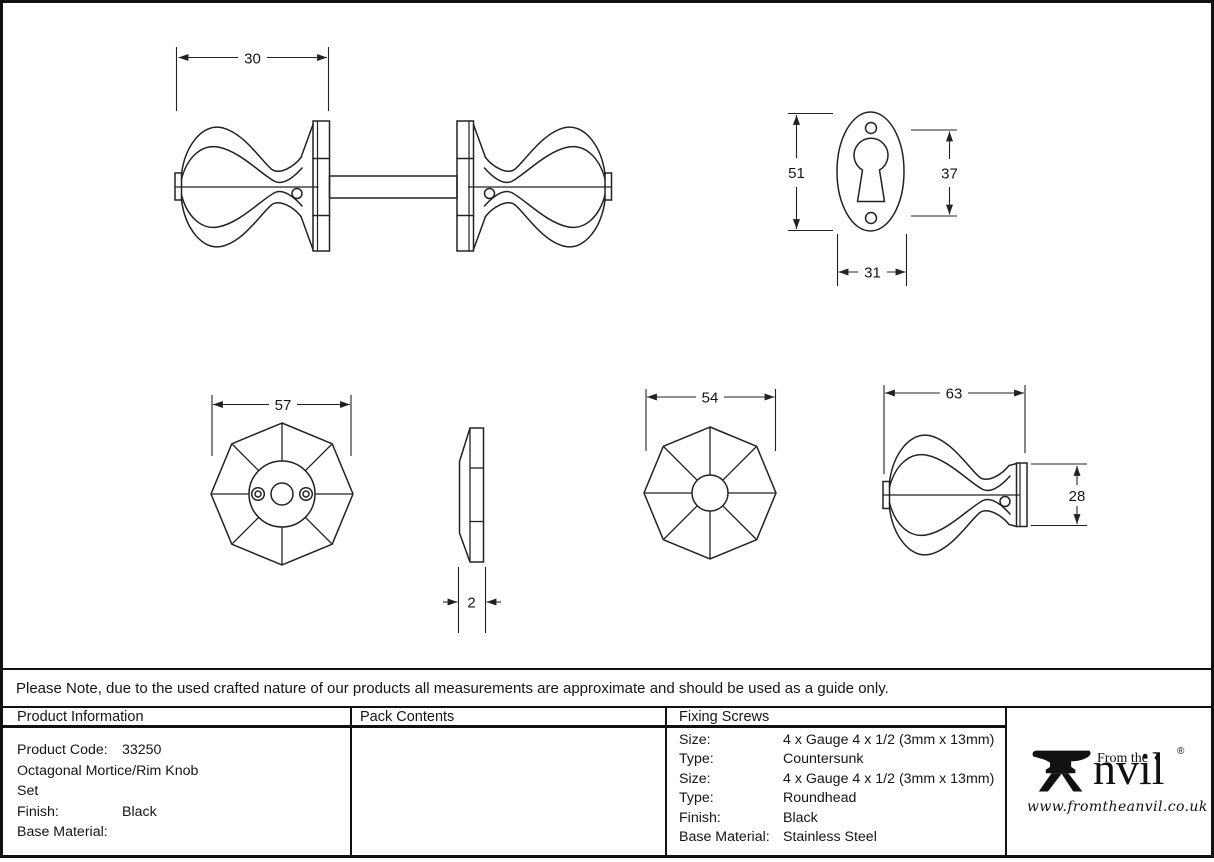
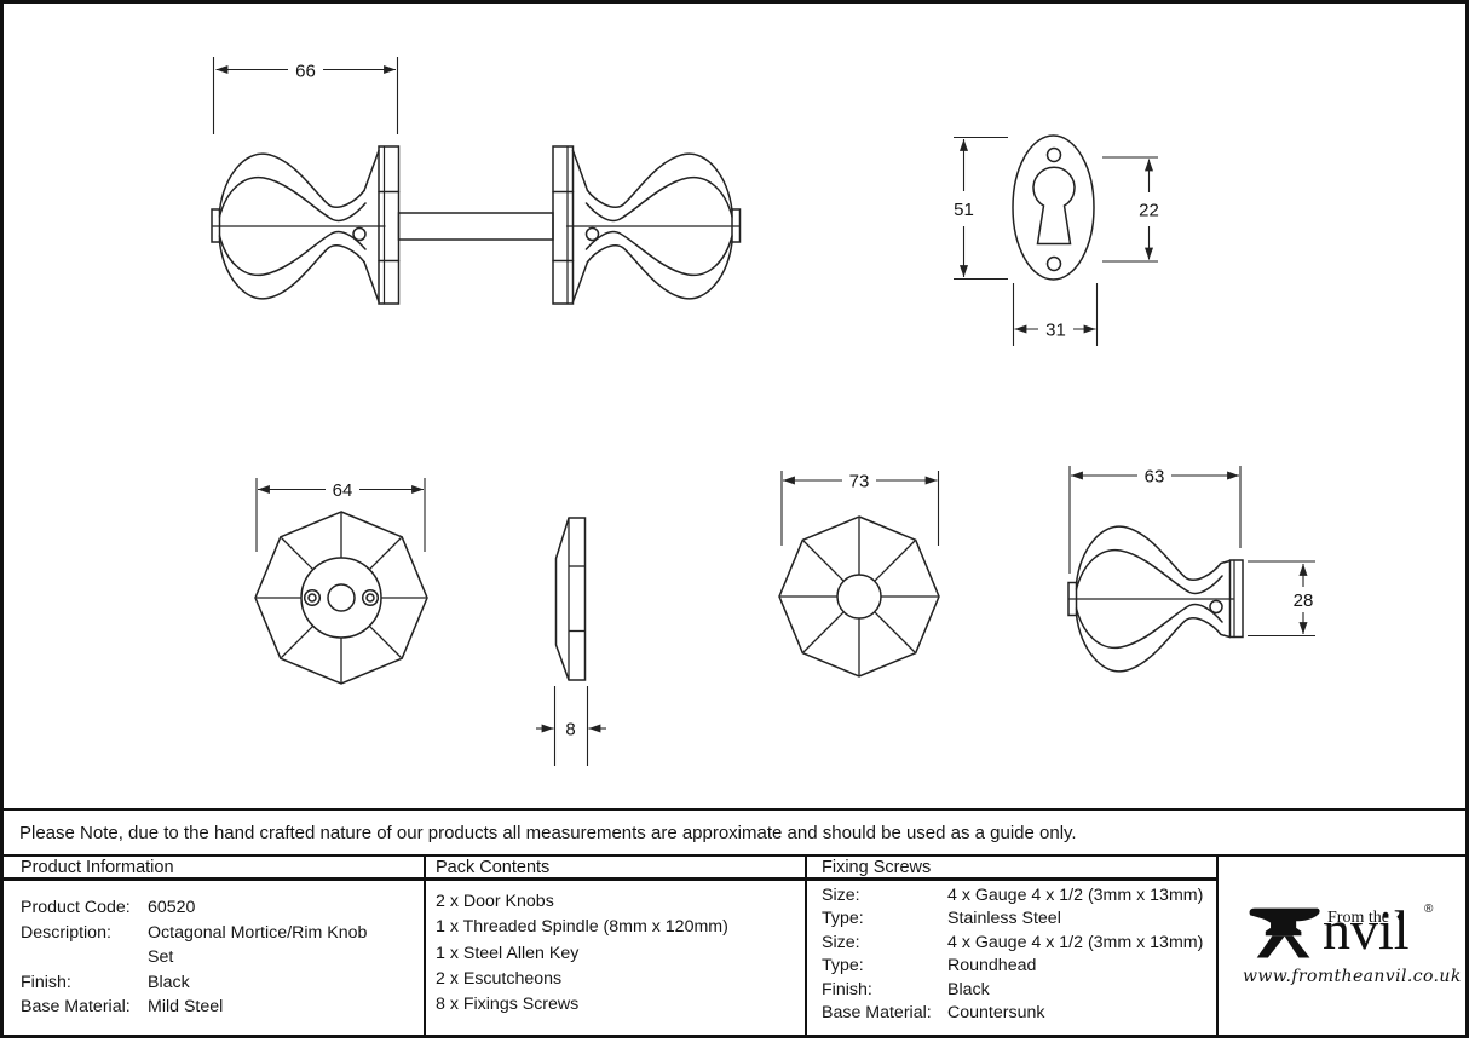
- 30
+ 66
  51
- 37
+ 22
  31
- 57
+ 64
- 2
+ 8
- 54
+ 73
  63
  28
- Please Note, due to the used crafted nature of our products all measurements are approximate and should be used as a guide only.
+ Please Note, due to the hand crafted nature of our products all measurements are approximate and should be used as a guide only.
  Product Information
  Pack Contents
  Fixing Screws
  Product Code:
- 33250
+ 60520
+ Description:
  Octagonal Mortice/Rim Knob Set
  Finish:
  Black
  Base Material:
+ Mild Steel
+ 2 x Door Knobs
+ 1 x Threaded Spindle (8mm x 120mm)
+ 1 x Steel Allen Key
+ 2 x Escutcheons
+ 8 x Fixings Screws
  Size:
  4 x Gauge 4 x 1/2 (3mm x 13mm)
  Type:
- Countersunk
+ Stainless Steel
  Size:
  4 x Gauge 4 x 1/2 (3mm x 13mm)
  Type:
  Roundhead
  Finish:
  Black
  Base Material:
- Stainless Steel
+ Countersunk
  From the
  ♦
  nvil
  ®
  www.fromtheanvil.co.uk
